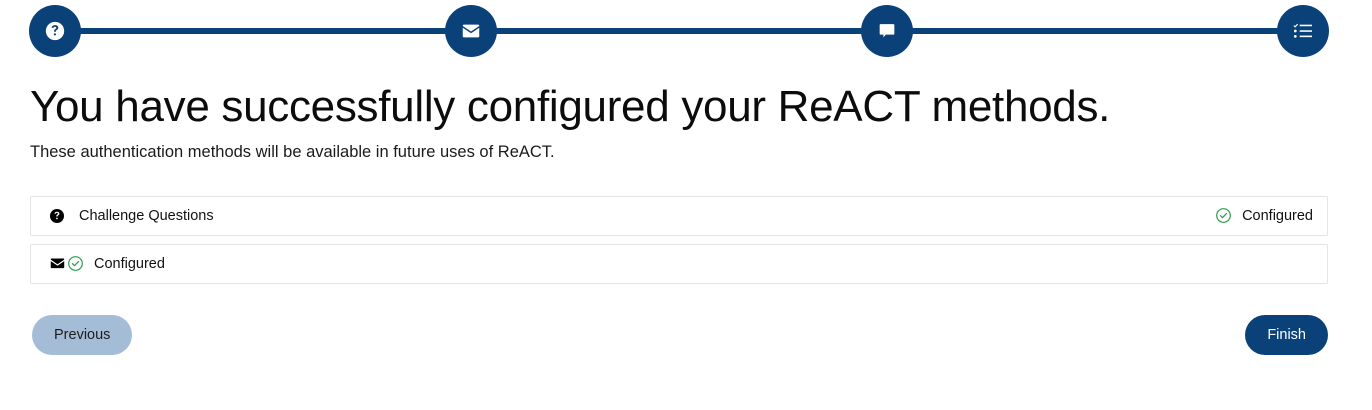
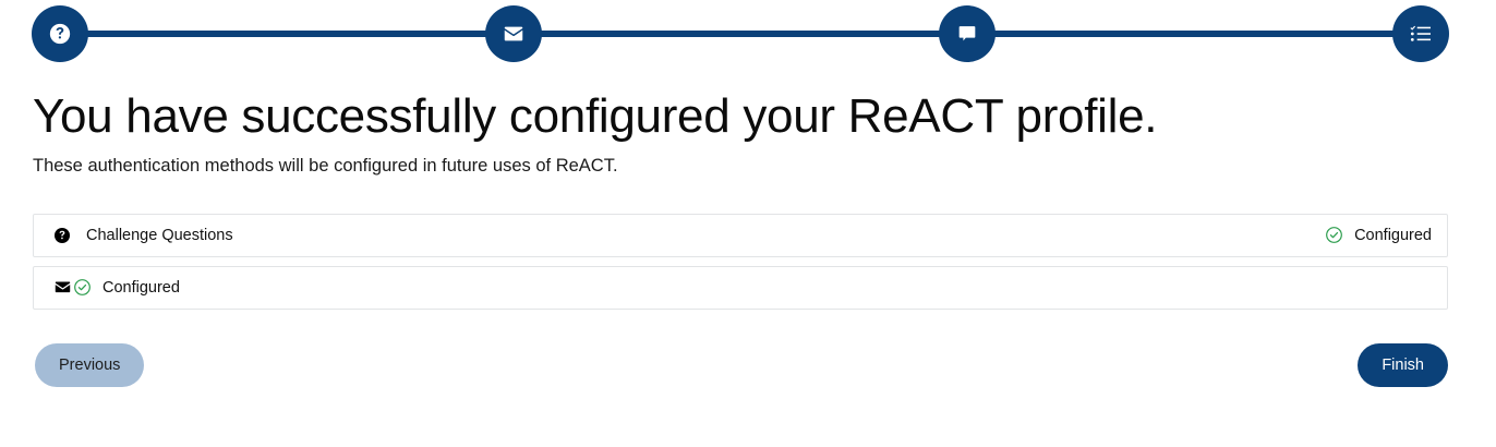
- You have successfully configured your ReACT methods.
+ You have successfully configured your ReACT profile.
- These authentication methods will be available in future uses of ReACT.
+ These authentication methods will be configured in future uses of ReACT.
  Challenge Questions
  Configured
  Configured
  Previous
  Finish
